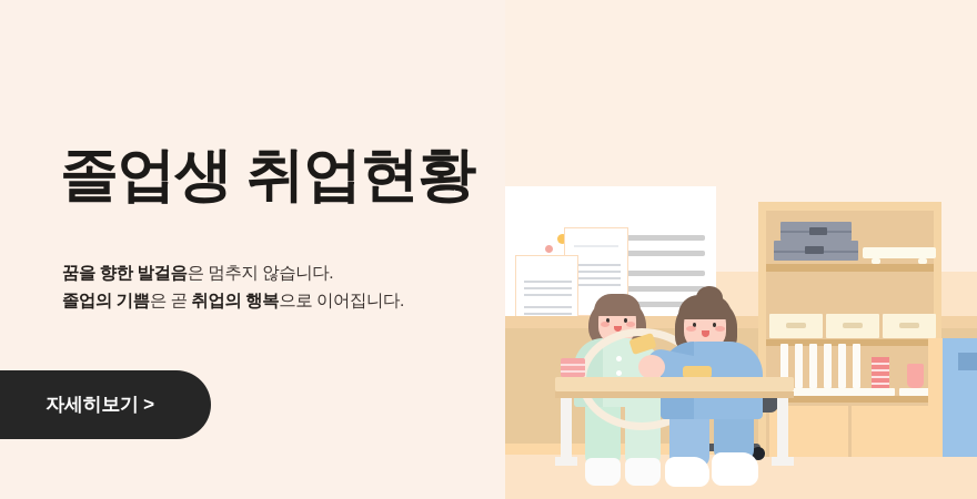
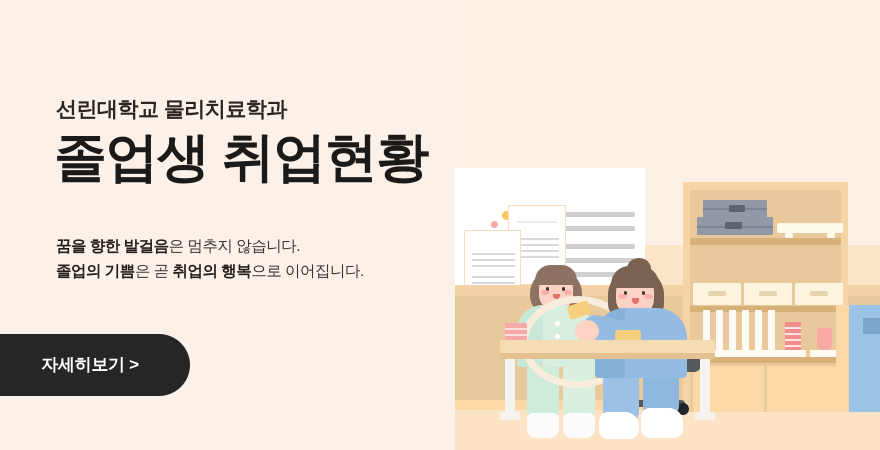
+ 선린대학교 물리치료학과
  졸업생 취업현황
  꿈을 향한 발걸음은 멈추지 않습니다.
  졸업의 기쁨은 곧 취업의 행복으로 이어집니다.
  자세히보기 >
